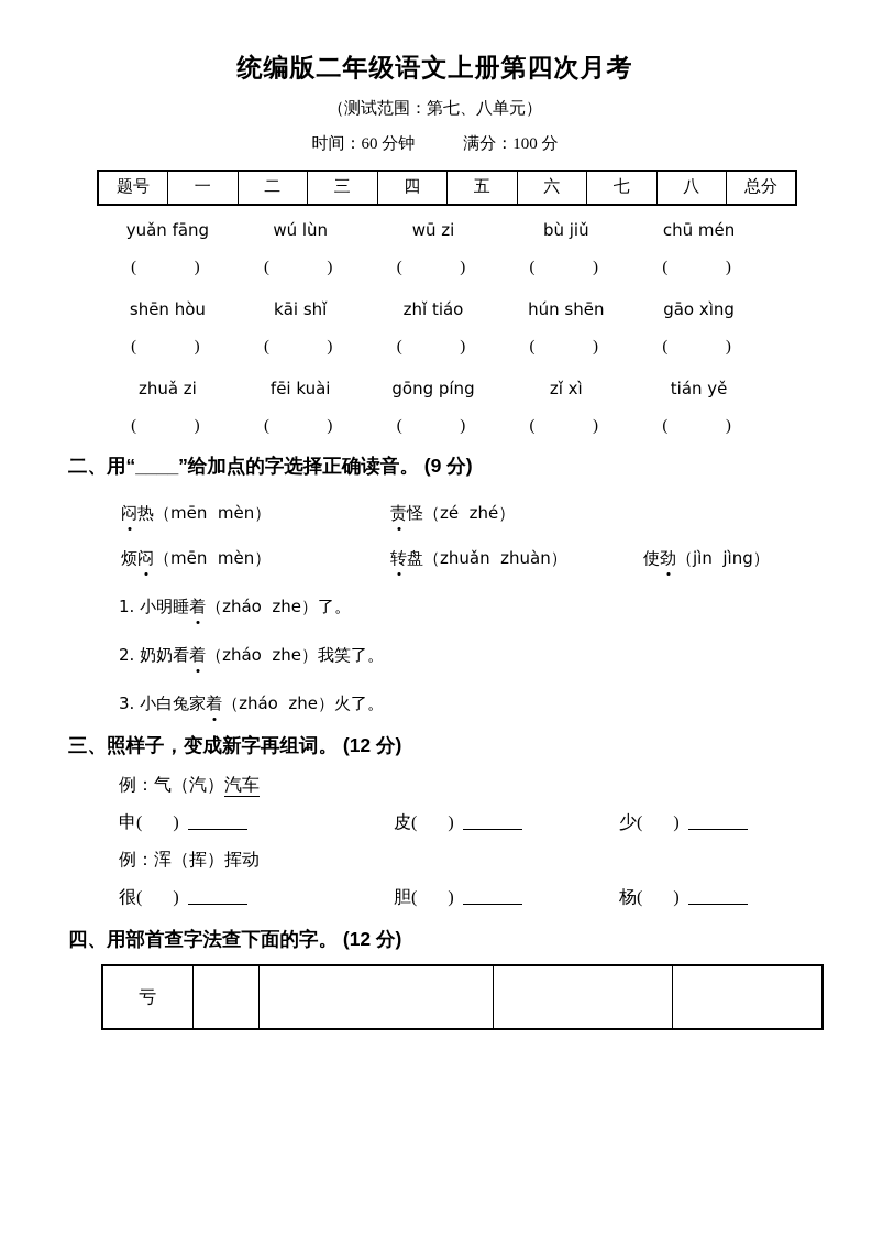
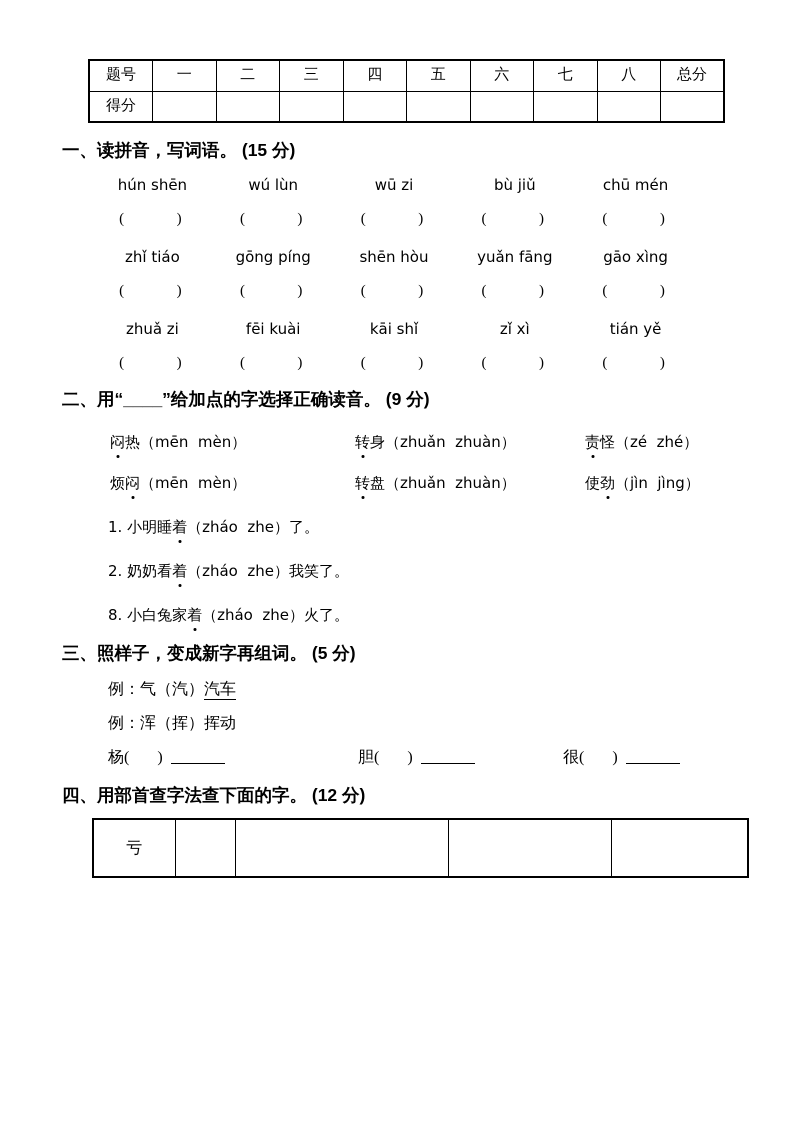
- 统编版二年级语文上册第四次月考
- （测试范围：第七、八单元）
- 时间：60 分钟 满分：100 分
  题号	一	二	三	四	五	六	七	八	总分
+ 得分
+ 一、读拼音，写词语。 (15 分)
- yuǎn fāng
+ hún shēn
  wú lùn
  wū zi
  bù jiǔ
  chū mén
  ( )
  ( )
  ( )
  ( )
  ( )
- shēn hòu
+ zhǐ tiáo
- kāi shǐ
+ gōng píng
- zhǐ tiáo
+ shēn hòu
- hún shēn
+ yuǎn fāng
  gāo xìng
  ( )
  ( )
  ( )
  ( )
  ( )
  zhuǎ zi
  fēi kuài
- gōng píng
+ kāi shǐ
  zǐ xì
  tián yě
  ( )
  ( )
  ( )
  ( )
  ( )
  二、用“____”给加点的字选择正确读音。 (9 分)
  闷热（mēn mèn）
+ 转身（zhuǎn zhuàn）
  责怪（zé zhé）
  烦闷（mēn mèn）
  转盘（zhuǎn zhuàn）
  使劲（jìn jìng）
  1. 小明睡着（zháo zhe）了。
  2. 奶奶看着（zháo zhe）我笑了。
- 3. 小白兔家着（zháo zhe）火了。
+ 8. 小白兔家着（zháo zhe）火了。
- 三、照样子，变成新字再组词。 (12 分)
+ 三、照样子，变成新字再组词。 (5 分)
  例：气（汽）汽车
- 申( )
- 皮( )
- 少( )
  例：浑（挥）挥动
- 很( )
+ 杨( )
  胆( )
- 杨( )
+ 很( )
  四、用部首查字法查下面的字。 (12 分)
  亏
